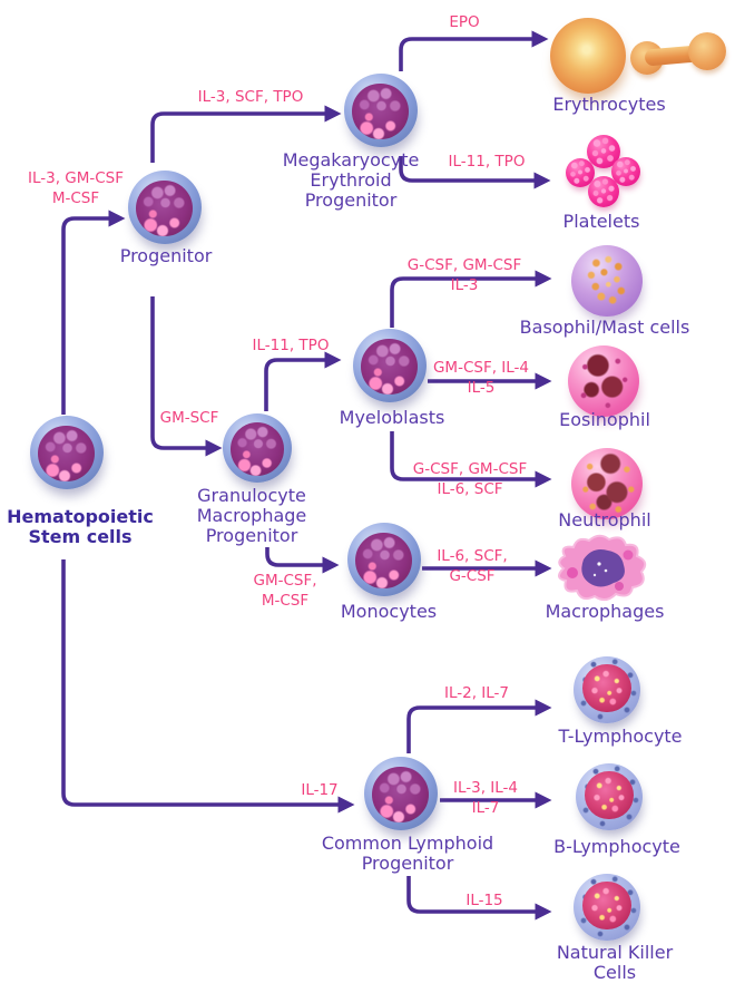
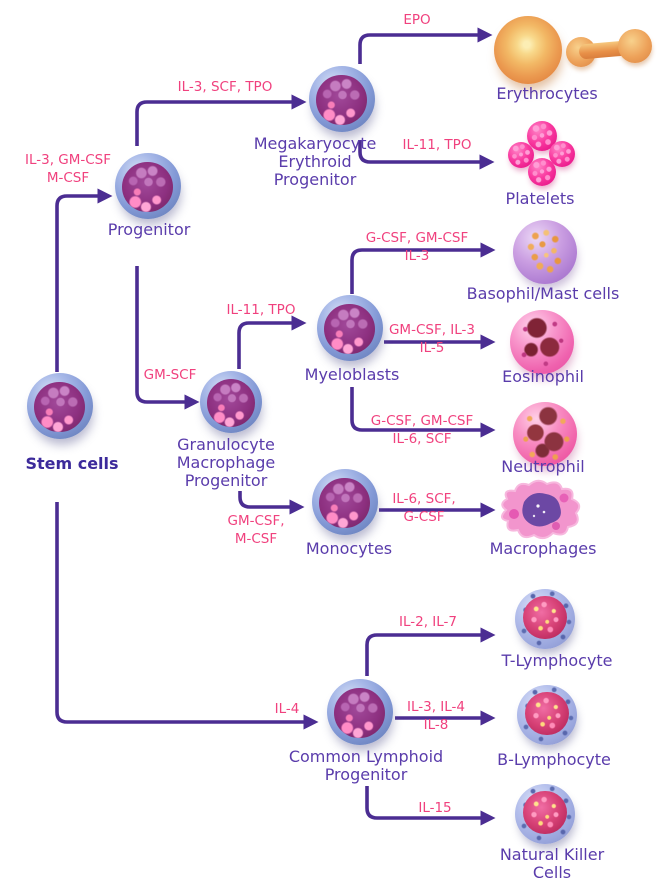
- Hematopoietic
  Stem cells
  Progenitor
  Megakaryocyte
  Erythroid
  Progenitor
  Granulocyte
  Macrophage
  Progenitor
  Myeloblasts
  Monocytes
  Common Lymphoid
  Progenitor
  Erythrocytes
  Platelets
  Basophil/Mast cells
  Eosinophil
  Neutrophil
  Macrophages
  T-Lymphocyte
  B-Lymphocyte
  Natural Killer
  Cells
  IL-3, GM-CSF
  M-CSF
  IL-3, SCF, TPO
  EPO
  IL-11, TPO
  GM-SCF
  IL-11, TPO
  GM-CSF,
  M-CSF
  G-CSF, GM-CSF
  IL-3
- GM-CSF, IL-4
+ GM-CSF, IL-3
  IL-5
  G-CSF, GM-CSF
  IL-6, SCF
  IL-6, SCF,
  G-CSF
- IL-17
+ IL-4
  IL-2, IL-7
  IL-3, IL-4
- IL-7
+ IL-8
  IL-15
